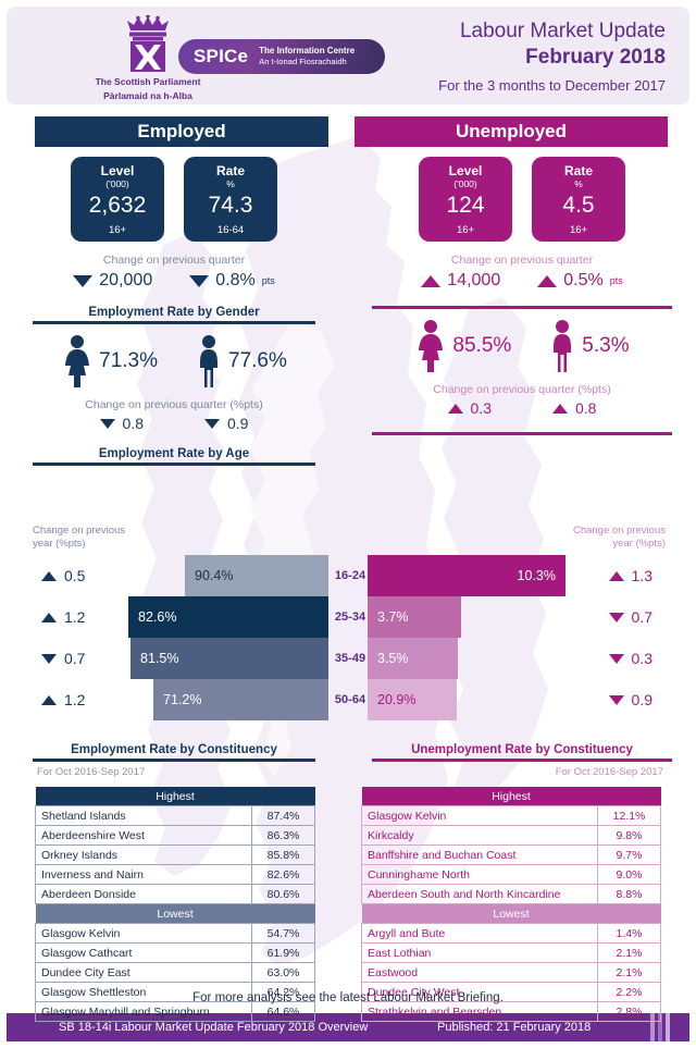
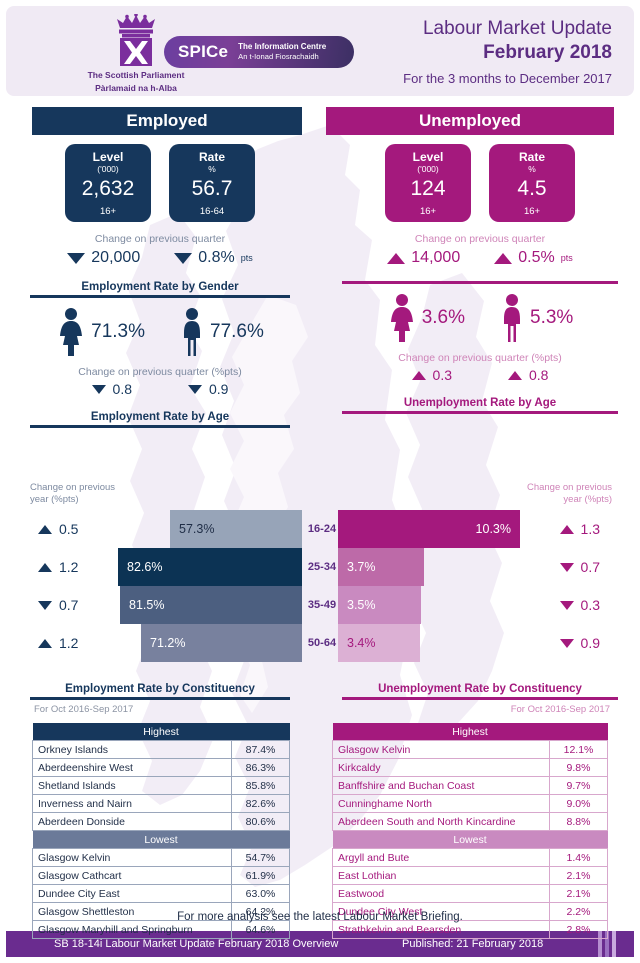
  The Scottish Parliament
  Pàrlamaid na h-Alba
  SPICe
  The Information Centre
  An t-Ionad Fiosrachaidh
  Labour Market Update
  February 2018
  For the 3 months to December 2017
  Employed
  Unemployed
  Level
  ('000)
  2,632
  16+
  Rate
  %
- 74.3
+ 56.7
  16-64
  Change on previous quarter
  20,000
  0.8%
  pts
  Employment Rate by Gender
  71.3%
  77.6%
  Change on previous quarter (%pts)
  0.8
  0.9
  Employment Rate by Age
  Level
  ('000)
  124
  16+
  Rate
  %
  4.5
  16+
  Change on previous quarter
  14,000
  0.5%
  pts
- 85.5%
+ 3.6%
  5.3%
  Change on previous quarter (%pts)
  0.3
  0.8
+ Unemployment Rate by Age
  Change on previous
  year (%pts)
  Change on previous
  year (%pts)
  0.5
- 90.4%
+ 57.3%
  16-24
  10.3%
  1.3
  1.2
  82.6%
  25-34
  3.7%
  0.7
  0.7
  81.5%
  35-49
  3.5%
  0.3
  1.2
  71.2%
  50-64
- 20.9%
+ 3.4%
  0.9
  Employment Rate by Constituency
  For Oct 2016-Sep 2017
  Highest
- Shetland Islands	87.4%
+ Orkney Islands	87.4%
  Aberdeenshire West	86.3%
- Orkney Islands	85.8%
+ Shetland Islands	85.8%
  Inverness and Nairn	82.6%
  Aberdeen Donside	80.6%
  Lowest
  Glasgow Kelvin	54.7%
  Glasgow Cathcart	61.9%
  Dundee City East	63.0%
  Glasgow Shettleston	64.2%
  Glasgow Maryhill and Springburn	64.6%
  Unemployment Rate by Constituency
  For Oct 2016-Sep 2017
  Highest
  Glasgow Kelvin	12.1%
  Kirkcaldy	9.8%
  Banffshire and Buchan Coast	9.7%
  Cunninghame North	9.0%
  Aberdeen South and North Kincardine	8.8%
  Lowest
  Argyll and Bute	1.4%
  East Lothian	2.1%
  Eastwood	2.1%
  Dundee City West	2.2%
  Strathkelvin and Bearsden	2.8%
  For more analysis see the latest Labour Market Briefing.
  SB 18-14i Labour Market Update February 2018 Overview
  Published: 21 February 2018
